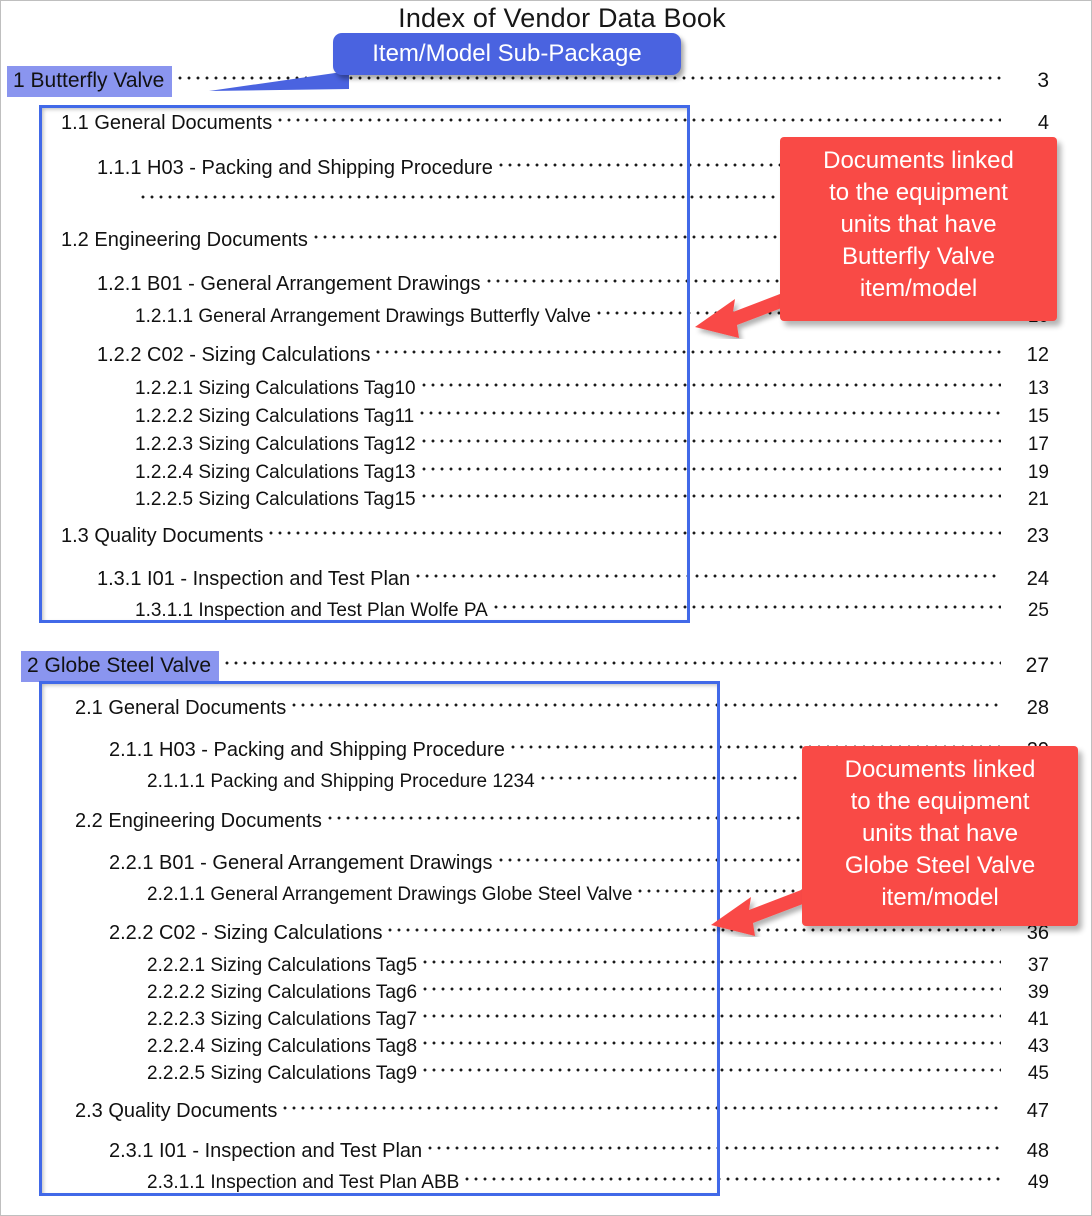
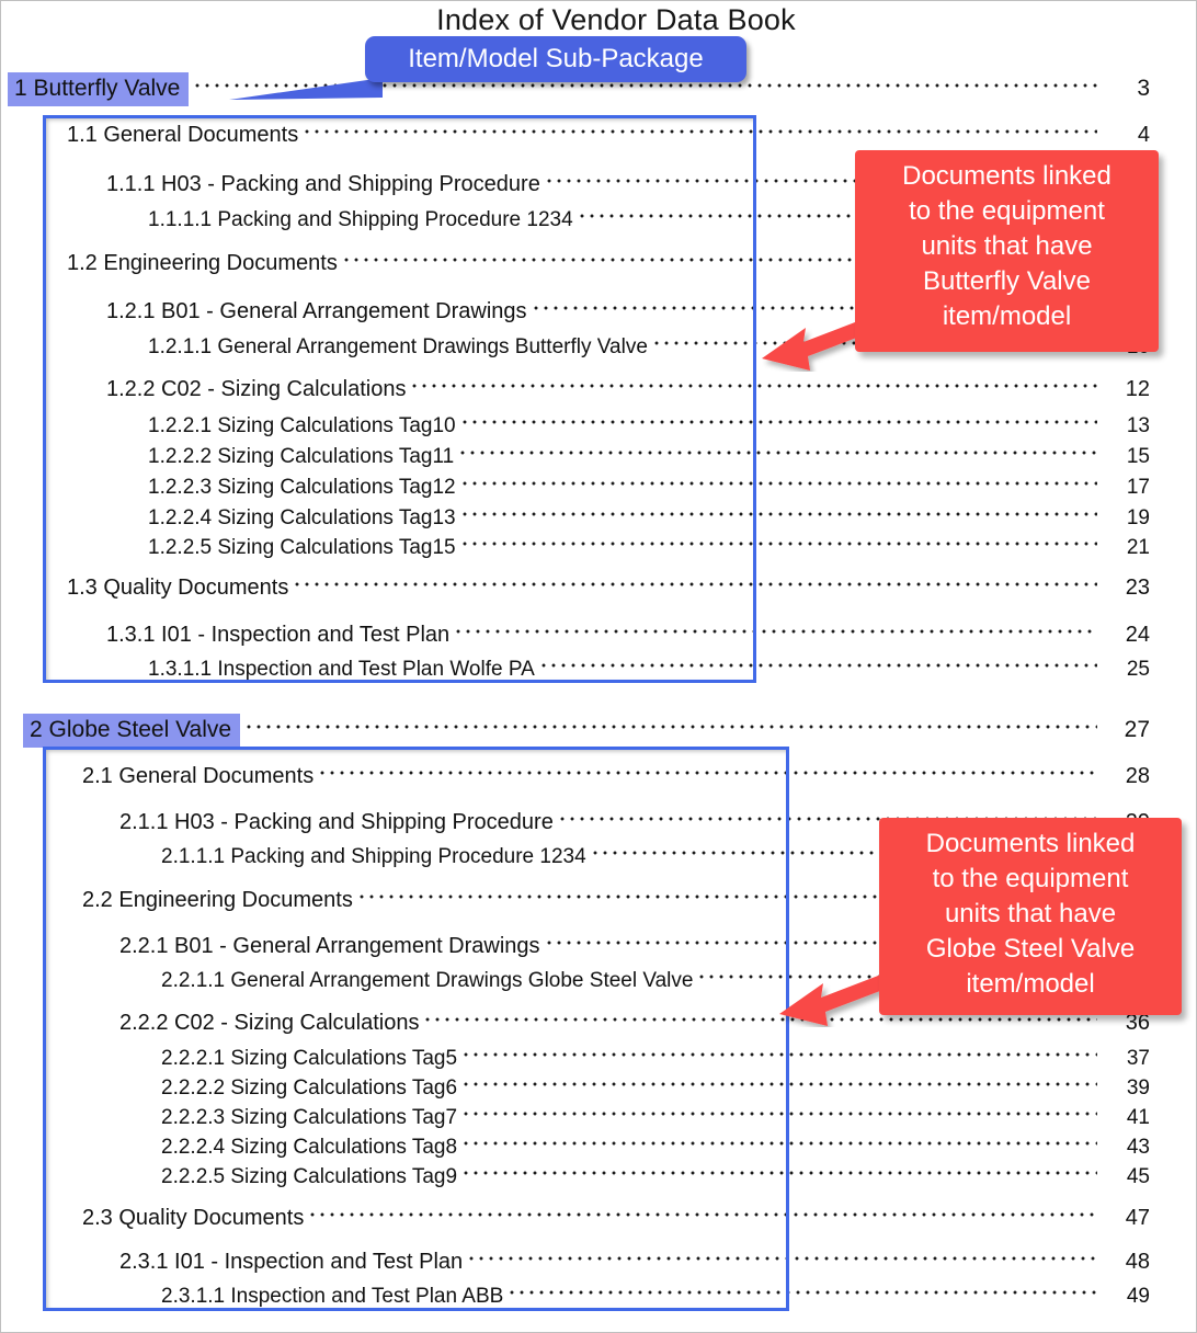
  Index of Vendor Data Book
  1 Butterfly Valve
  3
  1.1 General Documents
  4
  1.1.1 H03 - Packing and Shipping Procedure
+ 1.1.1.1 Packing and Shipping Procedure 1234
  1.2 Engineering Documents
  1.2.1 B01 - General Arrangement Drawings
  1.2.1.1 General Arrangement Drawings Butterfly Valve
  1.2.2 C02 - Sizing Calculations
  12
  1.2.2.1 Sizing Calculations Tag10
  13
  1.2.2.2 Sizing Calculations Tag11
  15
  1.2.2.3 Sizing Calculations Tag12
  17
  1.2.2.4 Sizing Calculations Tag13
  19
  1.2.2.5 Sizing Calculations Tag15
  21
  1.3 Quality Documents
  23
  1.3.1 I01 - Inspection and Test Plan
  24
  1.3.1.1 Inspection and Test Plan Wolfe PA
  25
  2 Globe Steel Valve
  27
  2.1 General Documents
  28
  2.1.1 H03 - Packing and Shipping Procedure
  2.1.1.1 Packing and Shipping Procedure 1234
  2.2 Engineering Documents
  2.2.1 B01 - General Arrangement Drawings
  2.2.1.1 General Arrangement Drawings Globe Steel Valve
  2.2.2 C02 - Sizing Calculations
  36
  2.2.2.1 Sizing Calculations Tag5
  37
  2.2.2.2 Sizing Calculations Tag6
  39
  2.2.2.3 Sizing Calculations Tag7
  41
  2.2.2.4 Sizing Calculations Tag8
  43
  2.2.2.5 Sizing Calculations Tag9
  45
  2.3 Quality Documents
  47
  2.3.1 I01 - Inspection and Test Plan
  48
  2.3.1.1 Inspection and Test Plan ABB
  49
  Item/Model Sub-Package
  Documents linked
  to the equipment
  units that have
  Butterfly Valve
  item/model
  Documents linked
  to the equipment
  units that have
  Globe Steel Valve
  item/model
